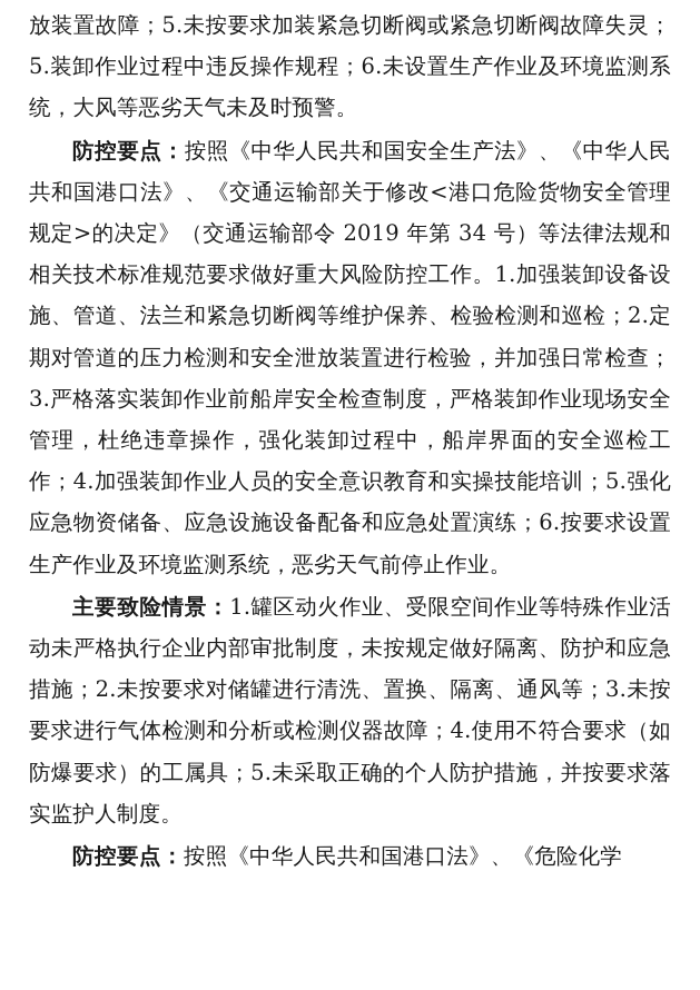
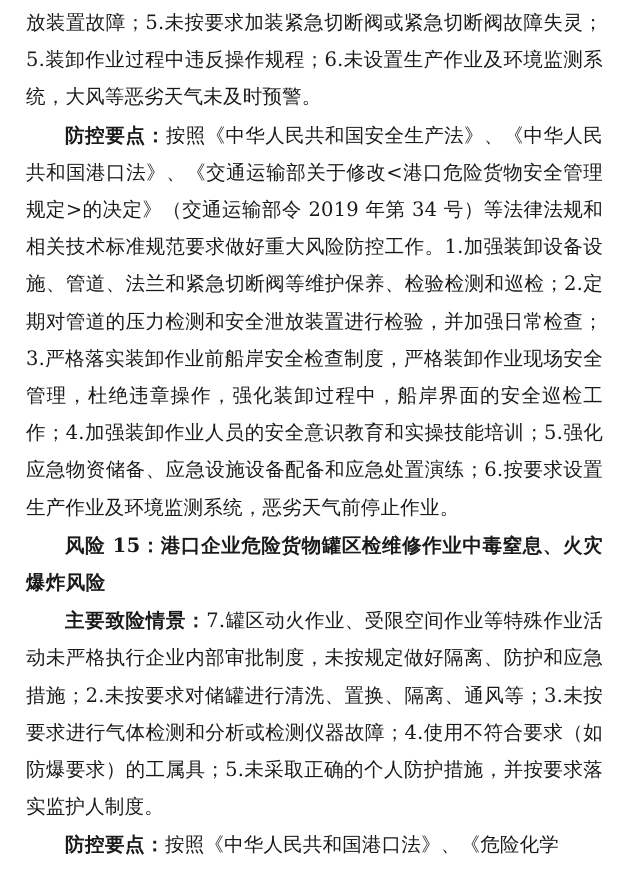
  放装置故障；5.未按要求加装紧急切断阀或紧急切断阀故障失灵；5.装卸作业过程中违反操作规程；6.未设置生产作业及环境监测系统，大风等恶劣天气未及时预警。
  防控要点：按照《中华人民共和国安全生产法》、《中华人民共和国港口法》、《交通运输部关于修改<港口危险货物安全管理规定>的决定》（交通运输部令 2019 年第 34 号）等法律法规和相关技术标准规范要求做好重大风险防控工作。1.加强装卸设备设施、管道、法兰和紧急切断阀等维护保养、检验检测和巡检；2.定期对管道的压力检测和安全泄放装置进行检验，并加强日常检查；3.严格落实装卸作业前船岸安全检查制度，严格装卸作业现场安全管理，杜绝违章操作，强化装卸过程中，船岸界面的安全巡检工作；4.加强装卸作业人员的安全意识教育和实操技能培训；5.强化应急物资储备、应急设施设备配备和应急处置演练；6.按要求设置生产作业及环境监测系统，恶劣天气前停止作业。
+ 风险 15：港口企业危险货物罐区检维修作业中毒窒息、火灾爆炸风险
- 主要致险情景：1.罐区动火作业、受限空间作业等特殊作业活动未严格执行企业内部审批制度，未按规定做好隔离、防护和应急措施；2.未按要求对储罐进行清洗、置换、隔离、通风等；3.未按要求进行气体检测和分析或检测仪器故障；4.使用不符合要求（如防爆要求）的工属具；5.未采取正确的个人防护措施，并按要求落实监护人制度。
+ 主要致险情景：7.罐区动火作业、受限空间作业等特殊作业活动未严格执行企业内部审批制度，未按规定做好隔离、防护和应急措施；2.未按要求对储罐进行清洗、置换、隔离、通风等；3.未按要求进行气体检测和分析或检测仪器故障；4.使用不符合要求（如防爆要求）的工属具；5.未采取正确的个人防护措施，并按要求落实监护人制度。
  防控要点：按照《中华人民共和国港口法》、《危险化学
